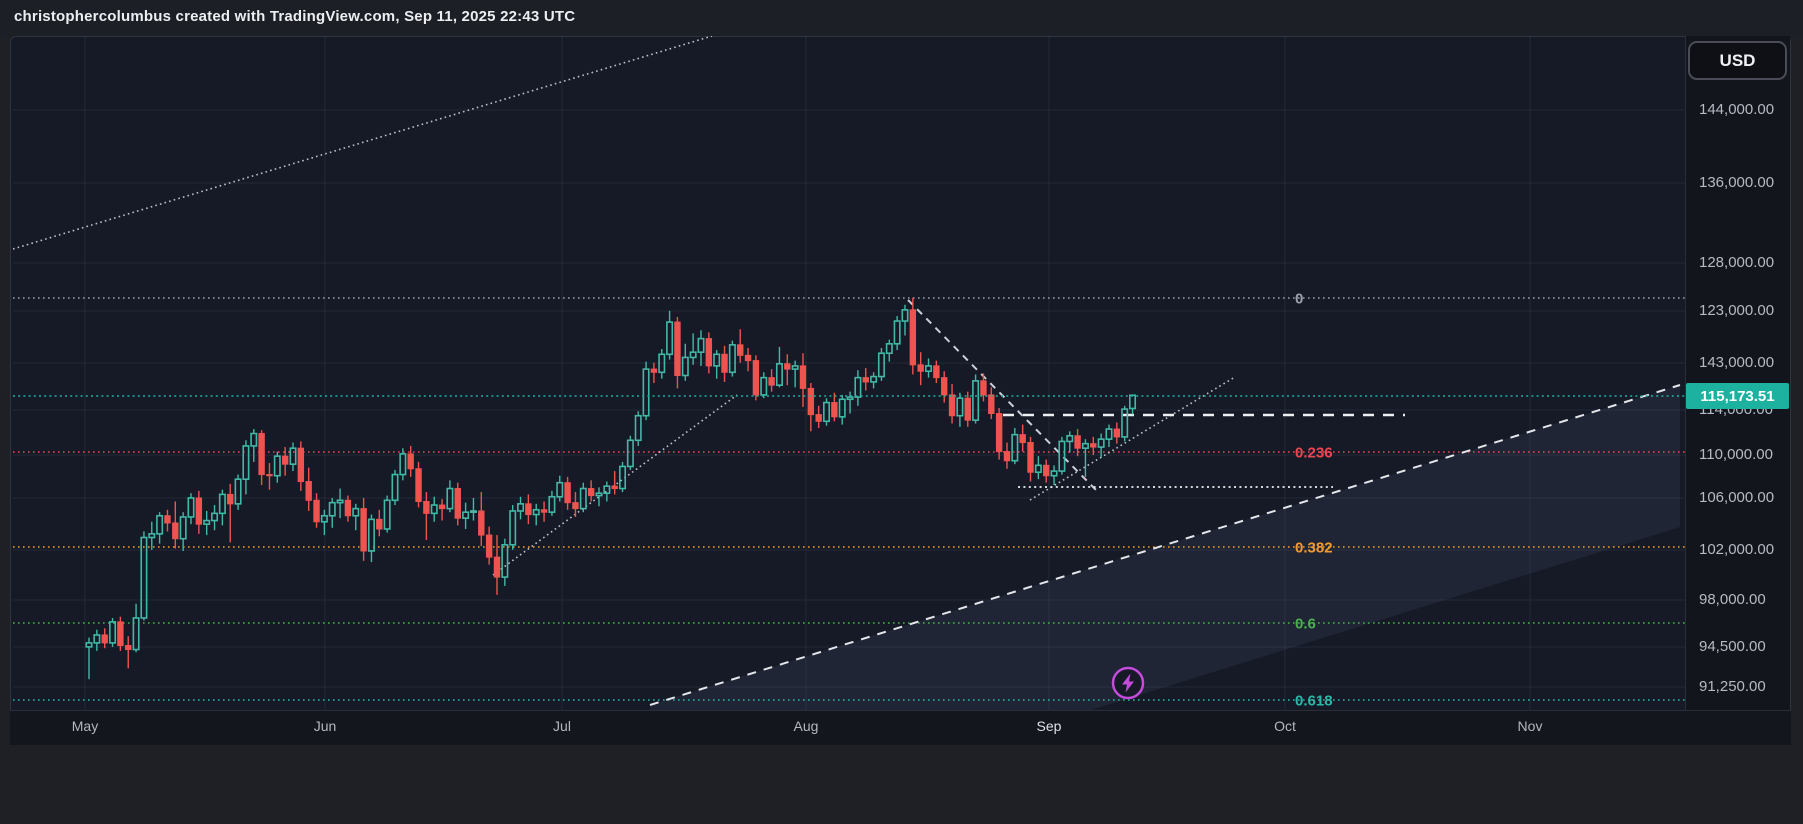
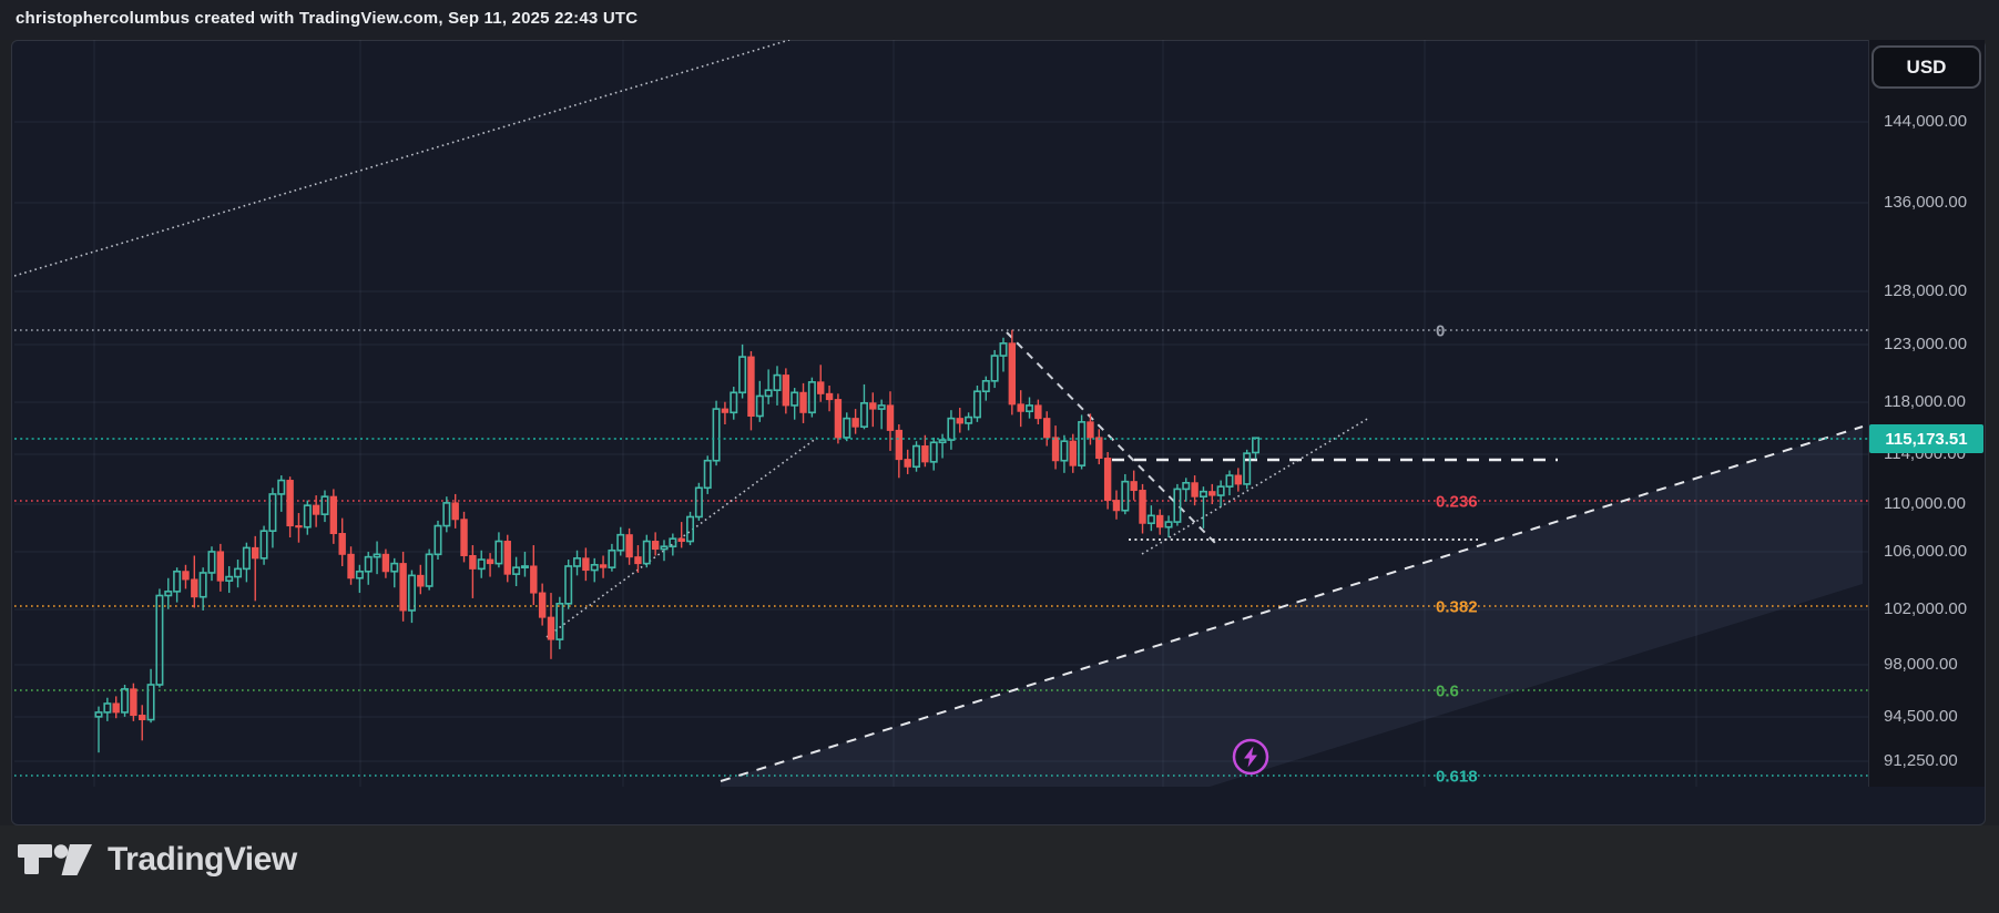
  christophercolumbus created with TradingView.com, Sep 11, 2025 22:43 UTC
  0
  0.236
  0.382
  0.6
  0.618
  144,000.00
  136,000.00
  128,000.00
  123,000.00
- 143,000.00
+ 118,000.00
  114,000.00
  110,000.00
  106,000.00
  102,000.00
  98,000.00
  94,500.00
  91,250.00
- May
- Jun
- Jul
- Aug
- Sep
- Oct
- Nov
  USD
  115,173.51
+ TradingView
